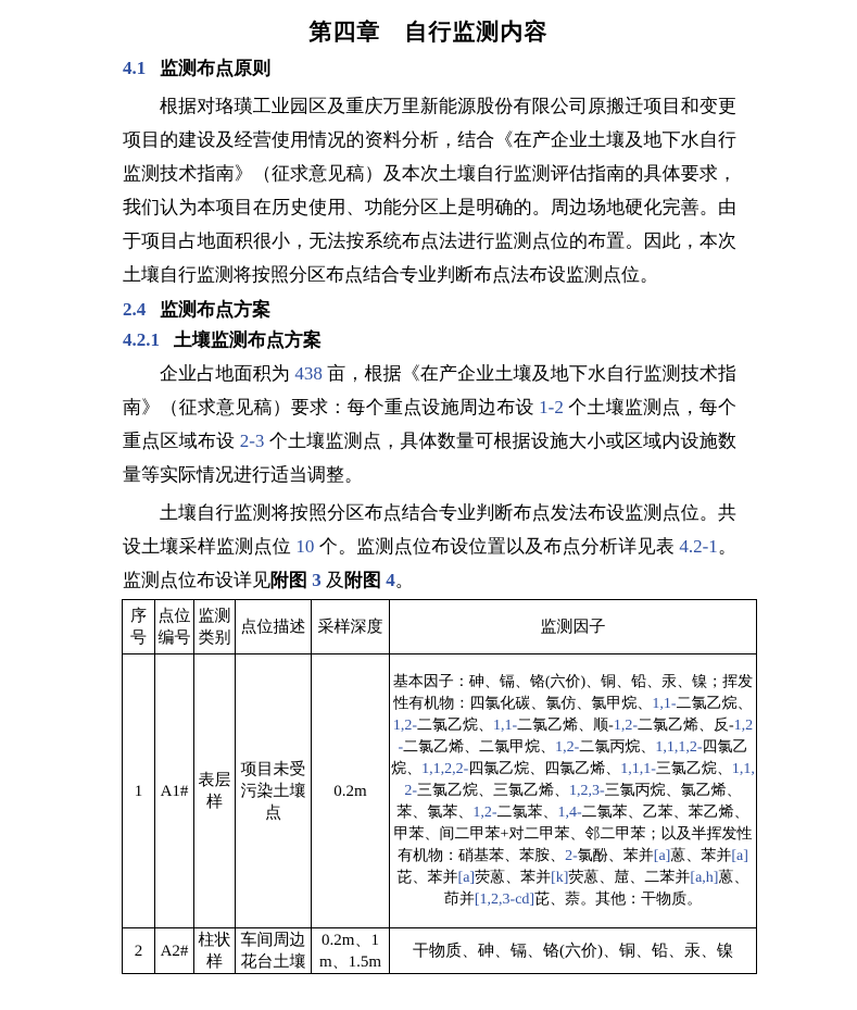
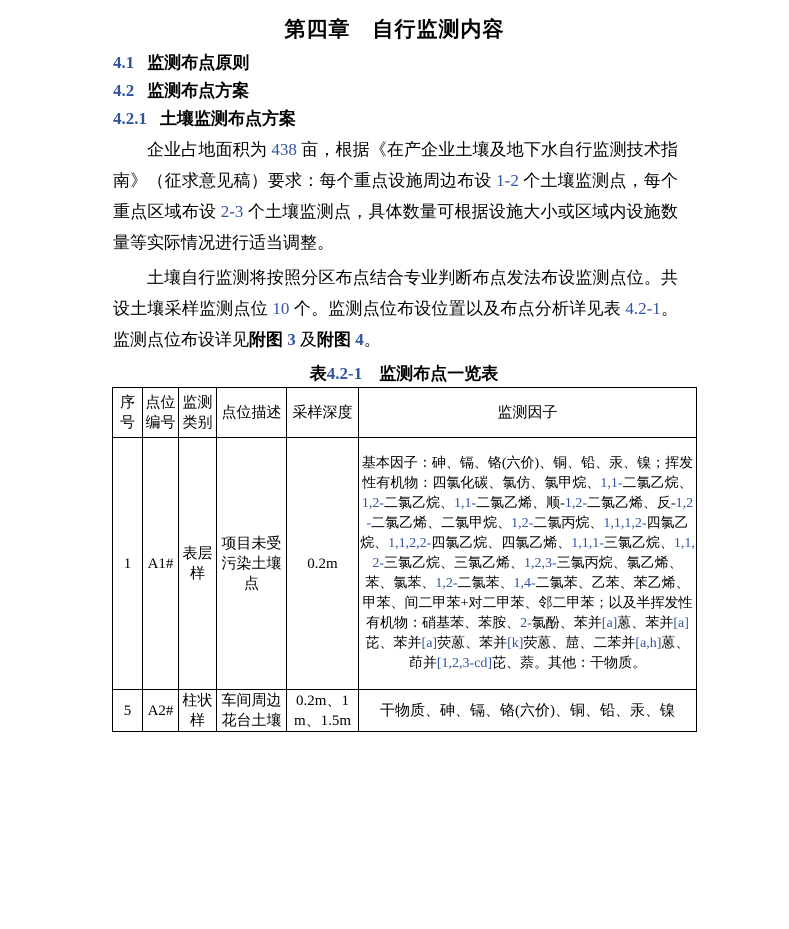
  第四章 自行监测内容
  4.1
  监测布点原则
- 根据对珞璜工业园区及重庆万里新能源股份有限公司原搬迁项目和变更项目的建设及经营使用情况的资料分析，结合《在产企业土壤及地下水自行监测技术指南》（征求意见稿）及本次土壤自行监测评估指南的具体要求，我们认为本项目在历史使用、功能分区上是明确的。周边场地硬化完善。由于项目占地面积很小，无法按系统布点法进行监测点位的布置。因此，本次土壤自行监测将按照分区布点结合专业判断布点法布设监测点位。
- 2.4
+ 4.2
  监测布点方案
  4.2.1
  土壤监测布点方案
  企业占地面积为 438 亩，根据《在产企业土壤及地下水自行监测技术指南》（征求意见稿）要求：每个重点设施周边布设 1-2 个土壤监测点，每个重点区域布设 2-3 个土壤监测点，具体数量可根据设施大小或区域内设施数量等实际情况进行适当调整。
  土壤自行监测将按照分区布点结合专业判断布点发法布设监测点位。共设土壤采样监测点位 10 个。监测点位布设位置以及布点分析详见表 4.2-1。监测点位布设详见附图 3 及附图 4。
+ 表4.2-1 监测布点一览表
  序号	点位编号	监测类别	点位描述	采样深度	监测因子
  1	A1#	表层样	项目未受污染土壤点	0.2m	基本因子：砷、镉、铬(六价)、铜、铅、汞、镍；挥发性有机物：四氯化碳、氯仿、氯甲烷、1,1-二氯乙烷、1,2-二氯乙烷、1,1-二氯乙烯、顺-1,2-二氯乙烯、反-1,2-二氯乙烯、二氯甲烷、1,2-二氯丙烷、1,1,1,2-四氯乙烷、1,1,2,2-四氯乙烷、四氯乙烯、1,1,1-三氯乙烷、1,1,2-三氯乙烷、三氯乙烯、1,2,3-三氯丙烷、氯乙烯、苯、氯苯、1,2-二氯苯、1,4-二氯苯、乙苯、苯乙烯、甲苯、间二甲苯+对二甲苯、邻二甲苯；以及半挥发性有机物：硝基苯、苯胺、2-氯酚、苯并[a]蒽、苯并[a]芘、苯并[a]荧蒽、苯并[k]荧蒽、䓛、二苯并[a,h]蒽、茚并[1,2,3-cd]芘、萘。其他：干物质。
- 2	A2#	柱状样	车间周边花台土壤	0.2m、1m、1.5m	干物质、砷、镉、铬(六价)、铜、铅、汞、镍
+ 5	A2#	柱状样	车间周边花台土壤	0.2m、1m、1.5m	干物质、砷、镉、铬(六价)、铜、铅、汞、镍
